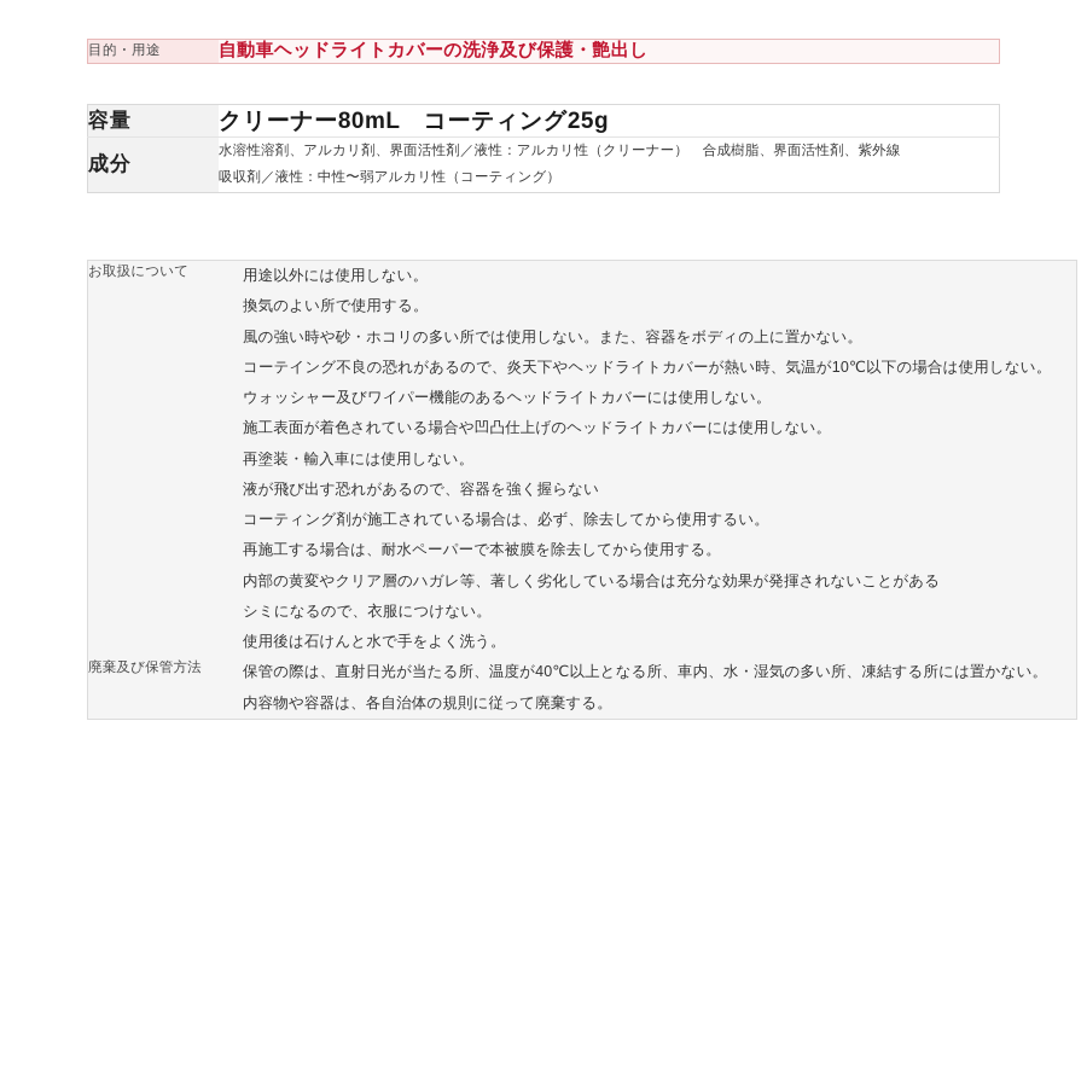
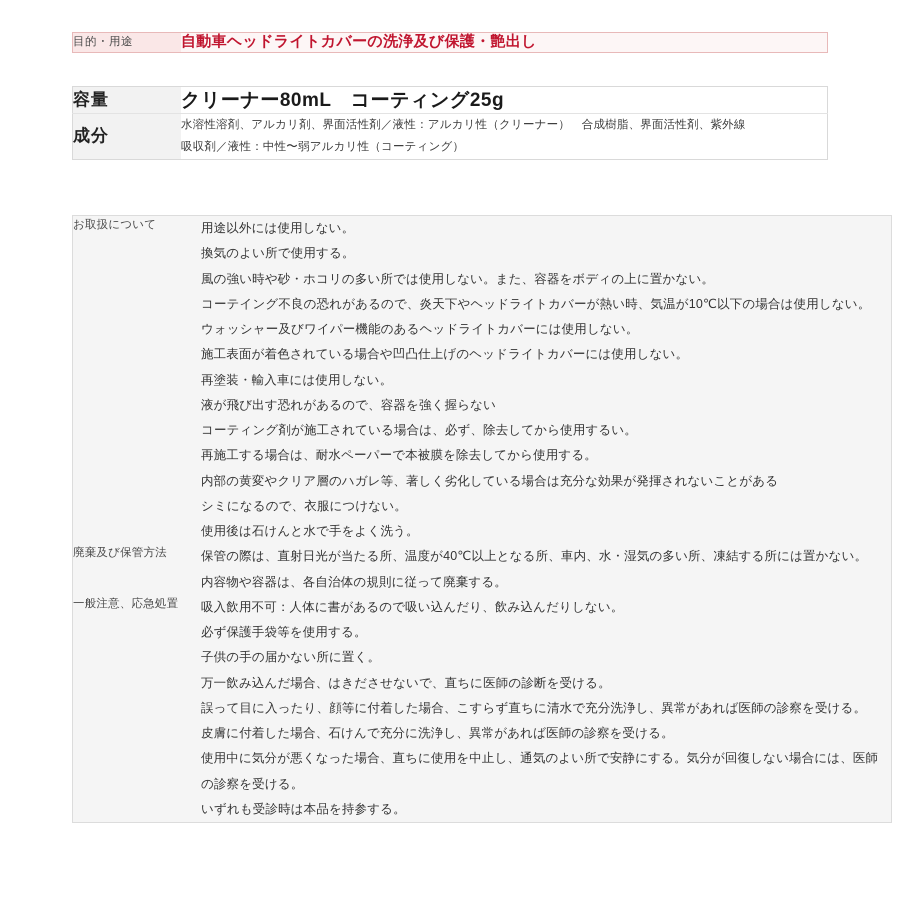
  目的・用途	自動車ヘッドライトカバーの洗浄及び保護・艶出し
  容量	クリーナー80mL コーティング25g
  成分	水溶性溶剤、アルカリ剤、界面活性剤／液性：アルカリ性（クリーナー） 合成樹脂、界面活性剤、紫外線 吸収剤／液性：中性〜弱アルカリ性（コーティング）
  お取扱について	用途以外には使用しない。 換気のよい所で使用する。 風の強い時や砂・ホコリの多い所では使用しない。また、容器をボディの上に置かない。 コーテイング不良の恐れがあるので、炎天下やヘッドライトカバーが熱い時、気温が10℃以下の場合は使用しない。 ウォッシャー及びワイパー機能のあるヘッドライトカバーには使用しない。 施工表面が着色されている場合や凹凸仕上げのヘッドライトカバーには使用しない。 再塗装・輸入車には使用しない。 液が飛び出す恐れがあるので、容器を強く握らない コーティング剤が施工されている場合は、必ず、除去してから使用するい。 再施工する場合は、耐水ペーパーで本被膜を除去してから使用する。 内部の黄変やクリア層のハガレ等、著しく劣化している場合は充分な効果が発揮されないことがある シミになるので、衣服につけない。 使用後は石けんと水で手をよく洗う。
  廃棄及び保管方法	保管の際は、直射日光が当たる所、温度が40℃以上となる所、車内、水・湿気の多い所、凍結する所には置かない。 内容物や容器は、各自治体の規則に従って廃棄する。
+ 一般注意、応急処置	吸入飲用不可：人体に書があるので吸い込んだり、飲み込んだりしない。 必ず保護手袋等を使用する。 子供の手の届かない所に置く。 万一飲み込んだ場合、はきださせないで、直ちに医師の診断を受ける。 誤って目に入ったり、顔等に付着した場合、こすらず直ちに清水で充分洗浄し、異常があれば医師の診察を受ける。 皮膚に付着した場合、石けんで充分に洗浄し、異常があれば医師の診察を受ける。 使用中に気分が悪くなった場合、直ちに使用を中止し、通気のよい所で安静にする。気分が回復しない場合には、医師の診察を受ける。 いずれも受診時は本品を持参する。
